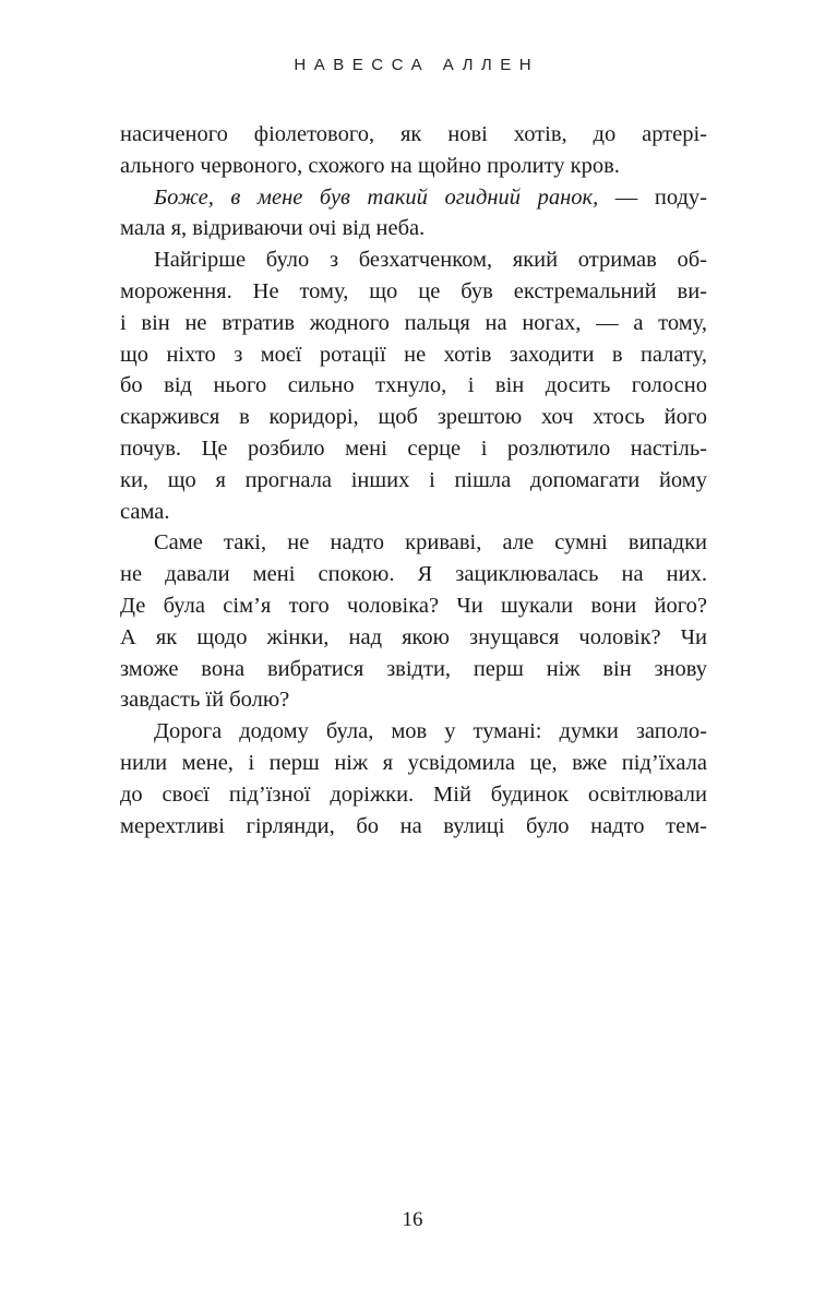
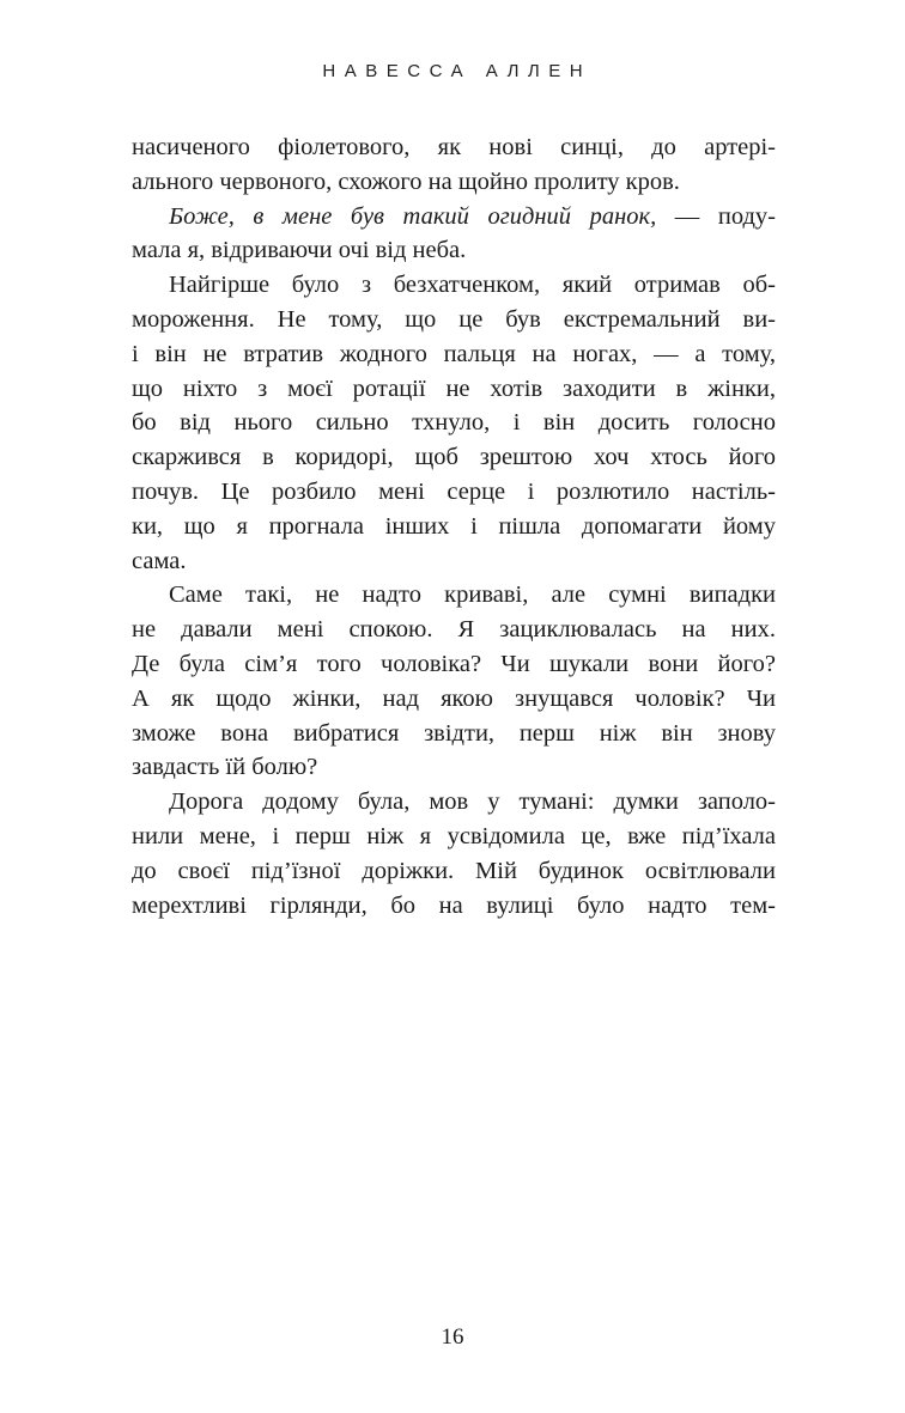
  НАВЕССА АЛЛЕН
- насиченого фіолетового, як нові хотів, до артері-
+ насиченого фіолетового, як нові синці, до артері-
  ального червоного, схожого на щойно пролиту кров.
  Боже, в мене був такий огидний ранок, — поду-
  мала я, відриваючи очі від неба.
  Найгірше було з безхатченком, який отримав об-
  мороження. Не тому, що це був екстремальний ви-
  і він не втратив жодного пальця на ногах, — а тому,
- що ніхто з моєї ротації не хотів заходити в палату,
+ що ніхто з моєї ротації не хотів заходити в жінки,
  бо від нього сильно тхнуло, і він досить голосно
  скаржився в коридорі, щоб зрештою хоч хтось його
  почув. Це розбило мені серце і розлютило настіль-
  ки, що я прогнала інших і пішла допомагати йому
  сама.
  Саме такі, не надто криваві, але сумні випадки
  не давали мені спокою. Я зациклювалась на них.
  Де була сім’я того чоловіка? Чи шукали вони його?
  А як щодо жінки, над якою знущався чоловік? Чи
  зможе вона вибратися звідти, перш ніж він знову
  завдасть їй болю?
  Дорога додому була, мов у тумані: думки заполо-
  нили мене, і перш ніж я усвідомила це, вже під’їхала
  до своєї під’їзної доріжки. Мій будинок освітлювали
  мерехтливі гірлянди, бо на вулиці було надто тем-
  16
